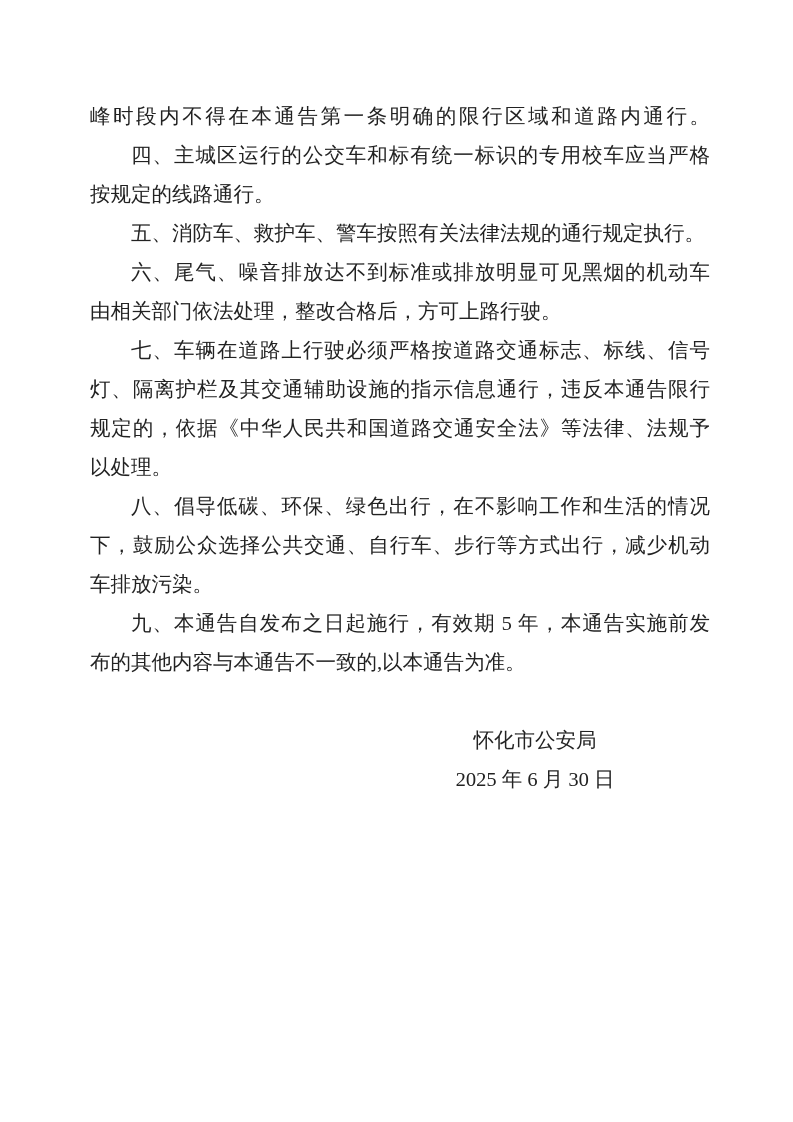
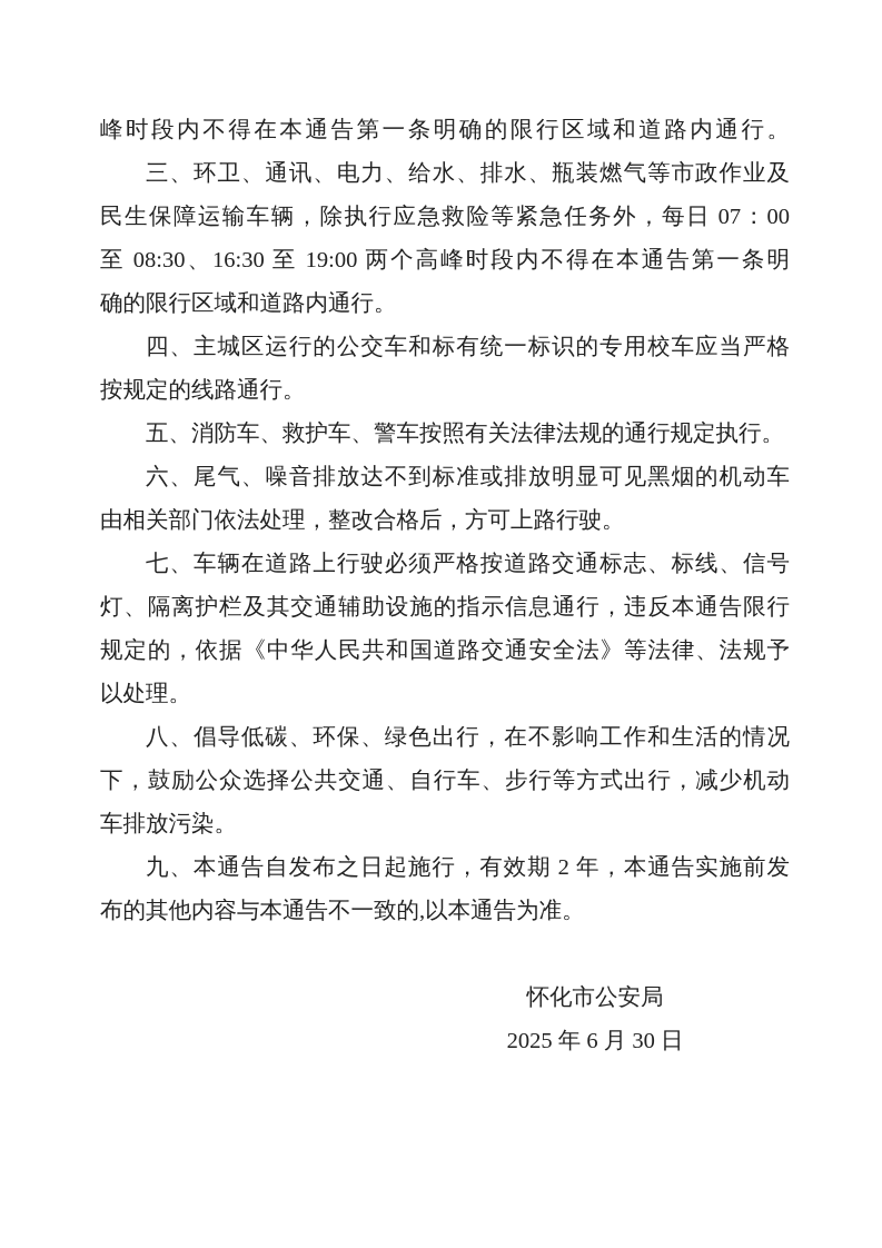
  峰时段内不得在本通告第一条明确的限行区域和道路内通行。
+ 三、环卫、通讯、电力、给水、排水、瓶装燃气等市政作业及
+ 民生保障运输车辆，除执行应急救险等紧急任务外，每日 07：00
+ 至 08:30、16:30 至 19:00 两个高峰时段内不得在本通告第一条明
+ 确的限行区域和道路内通行。
  四、主城区运行的公交车和标有统一标识的专用校车应当严格
  按规定的线路通行。
  五、消防车、救护车、警车按照有关法律法规的通行规定执行。
  六、尾气、噪音排放达不到标准或排放明显可见黑烟的机动车
  由相关部门依法处理，整改合格后，方可上路行驶。
  七、车辆在道路上行驶必须严格按道路交通标志、标线、信号
  灯、隔离护栏及其交通辅助设施的指示信息通行，违反本通告限行
  规定的，依据《中华人民共和国道路交通安全法》等法律、法规予
  以处理。
  八、倡导低碳、环保、绿色出行，在不影响工作和生活的情况
  下，鼓励公众选择公共交通、自行车、步行等方式出行，减少机动
  车排放污染。
- 九、本通告自发布之日起施行，有效期 5 年，本通告实施前发
+ 九、本通告自发布之日起施行，有效期 2 年，本通告实施前发
  布的其他内容与本通告不一致的,以本通告为准。
  怀化市公安局
  2025 年 6 月 30 日
